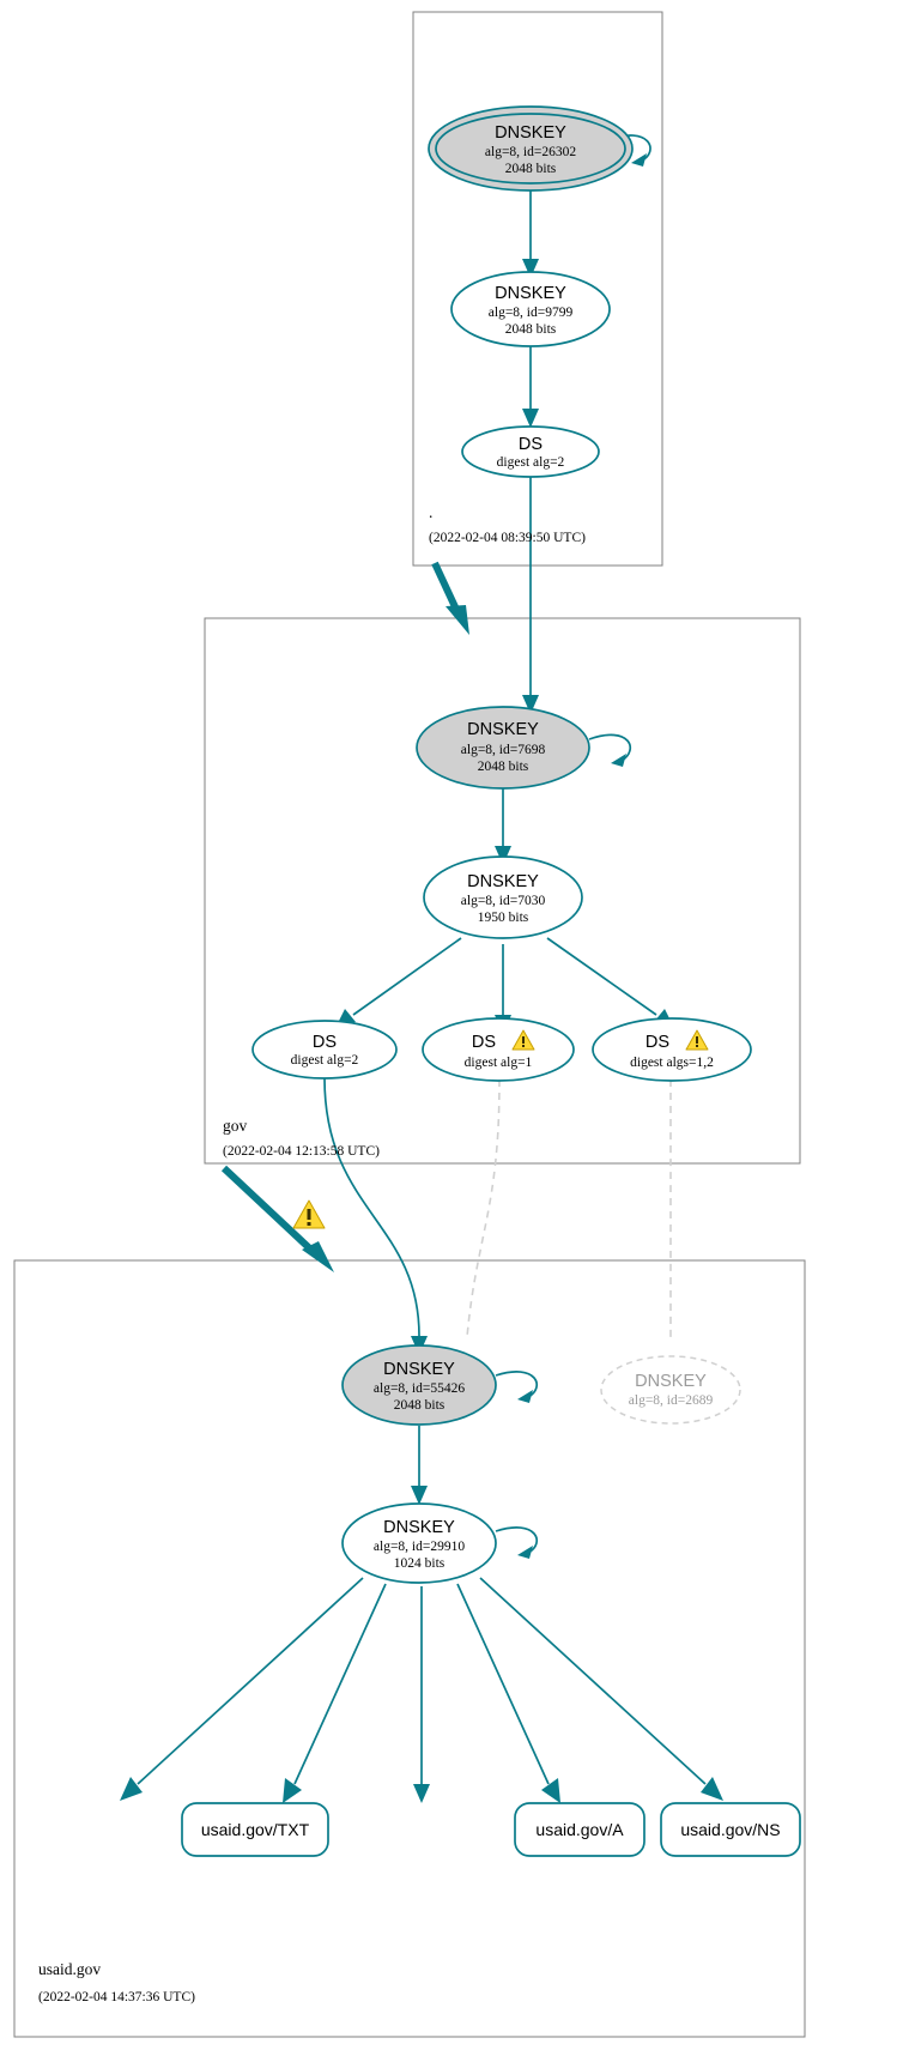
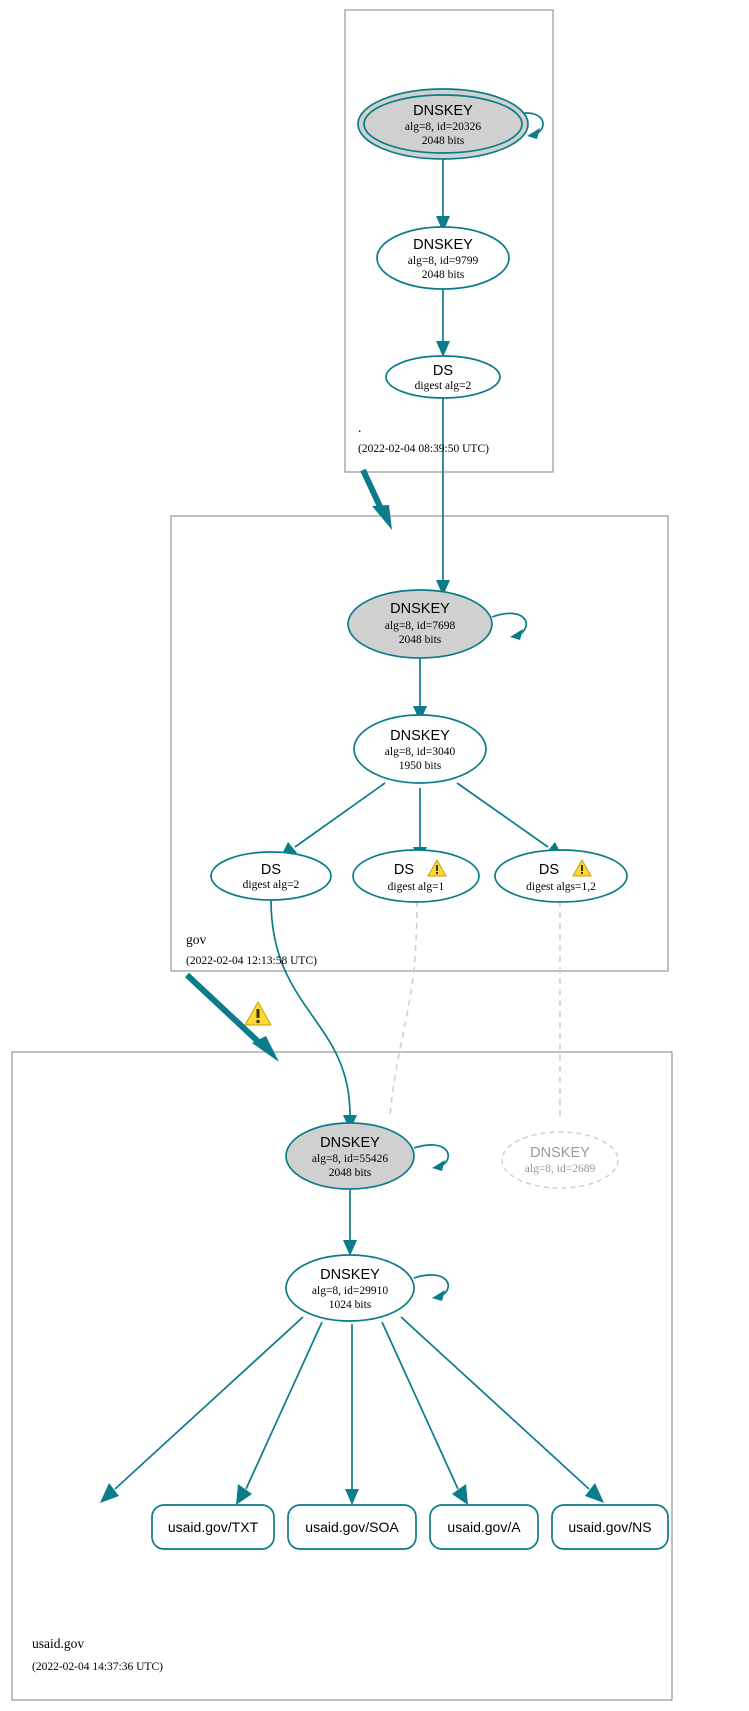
  DNSKEY
- alg=8, id=26302
+ alg=8, id=20326
  2048 bits
  DNSKEY
  alg=8, id=9799
  2048 bits
  DS
  digest alg=2
  .
  (2022-02-04 08:39:50 UTC)
  DNSKEY
  alg=8, id=7698
  2048 bits
  DNSKEY
- alg=8, id=7030
+ alg=8, id=3040
  1950 bits
  DS
  digest alg=2
  DS
  digest alg=1
  DS
  digest algs=1,2
  gov
  (2022-02-04 12:13:58 UTC)
  DNSKEY
  alg=8, id=55426
  2048 bits
  DNSKEY
  alg=8, id=2689
  DNSKEY
  alg=8, id=29910
  1024 bits
  usaid.gov/TXT
+ usaid.gov/SOA
  usaid.gov/A
  usaid.gov/NS
  usaid.gov
  (2022-02-04 14:37:36 UTC)
